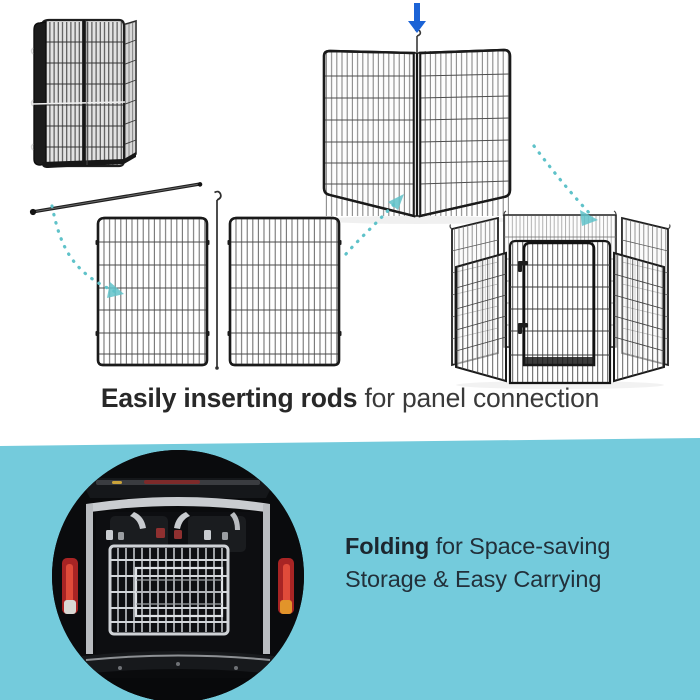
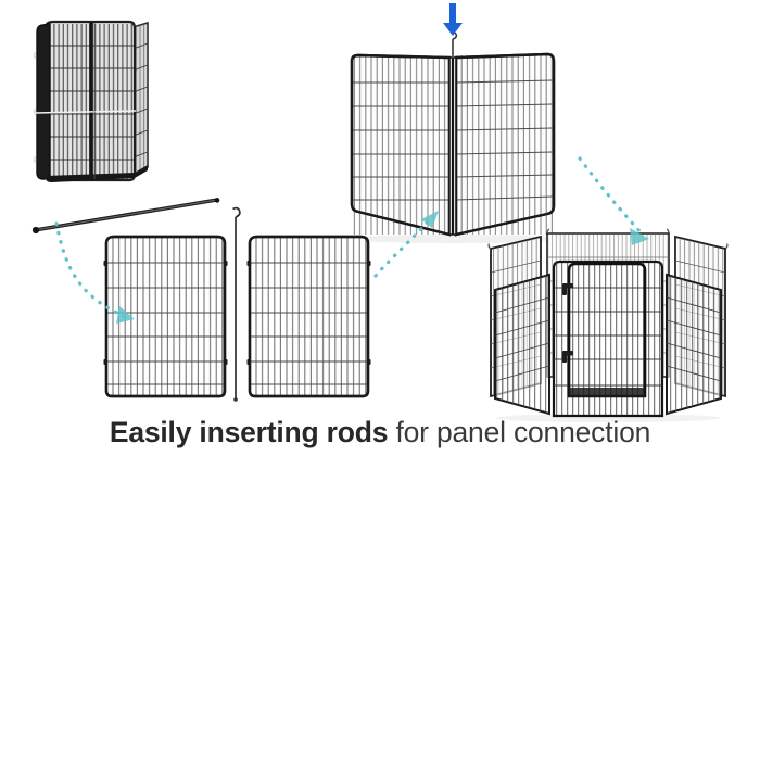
  Easily inserting rods for panel connection
- Folding for Space-saving
- Storage & Easy Carrying
